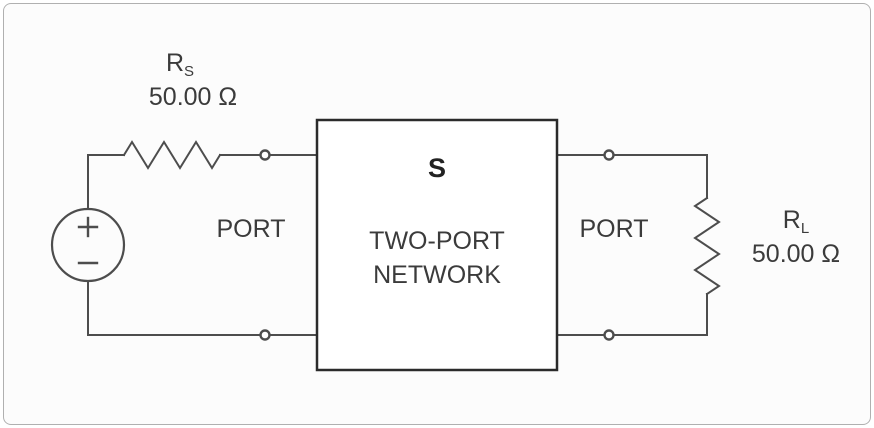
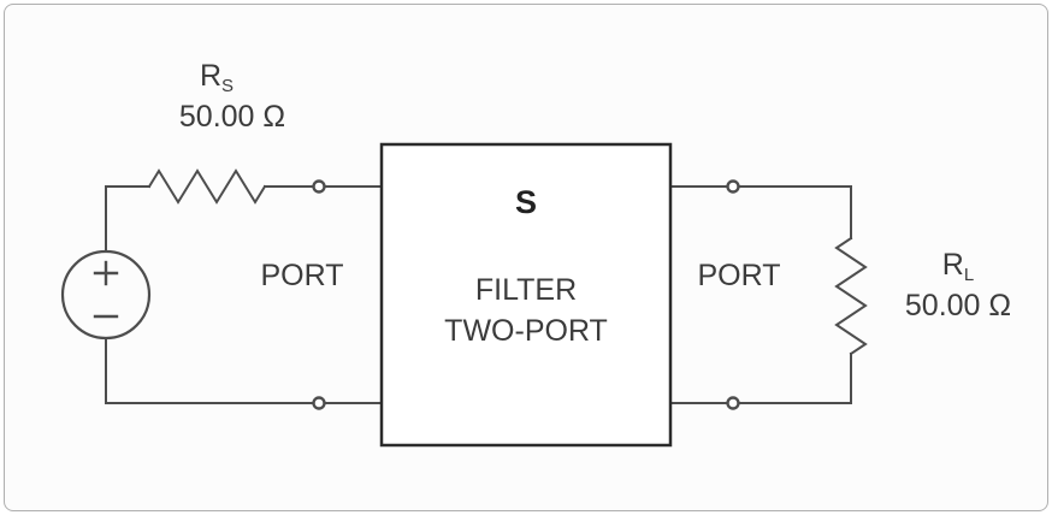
  RS
  50.00 Ω
  PORT
  S
+ FILTER
  TWO-PORT
- NETWORK
  PORT
  RL
  50.00 Ω
